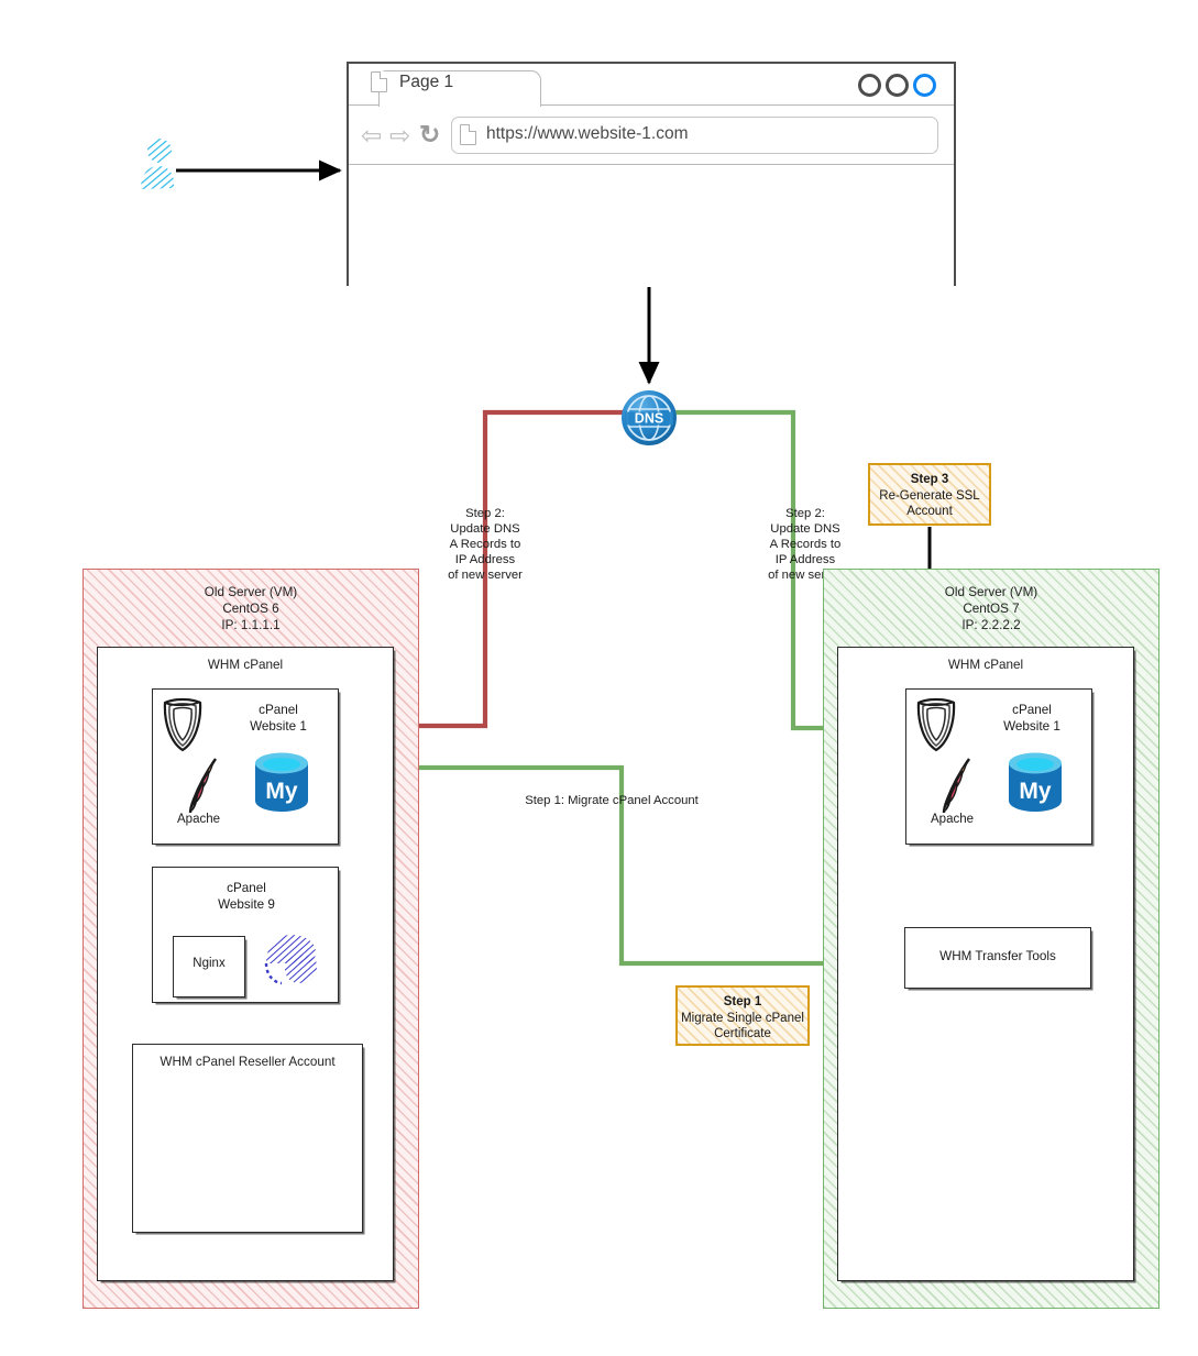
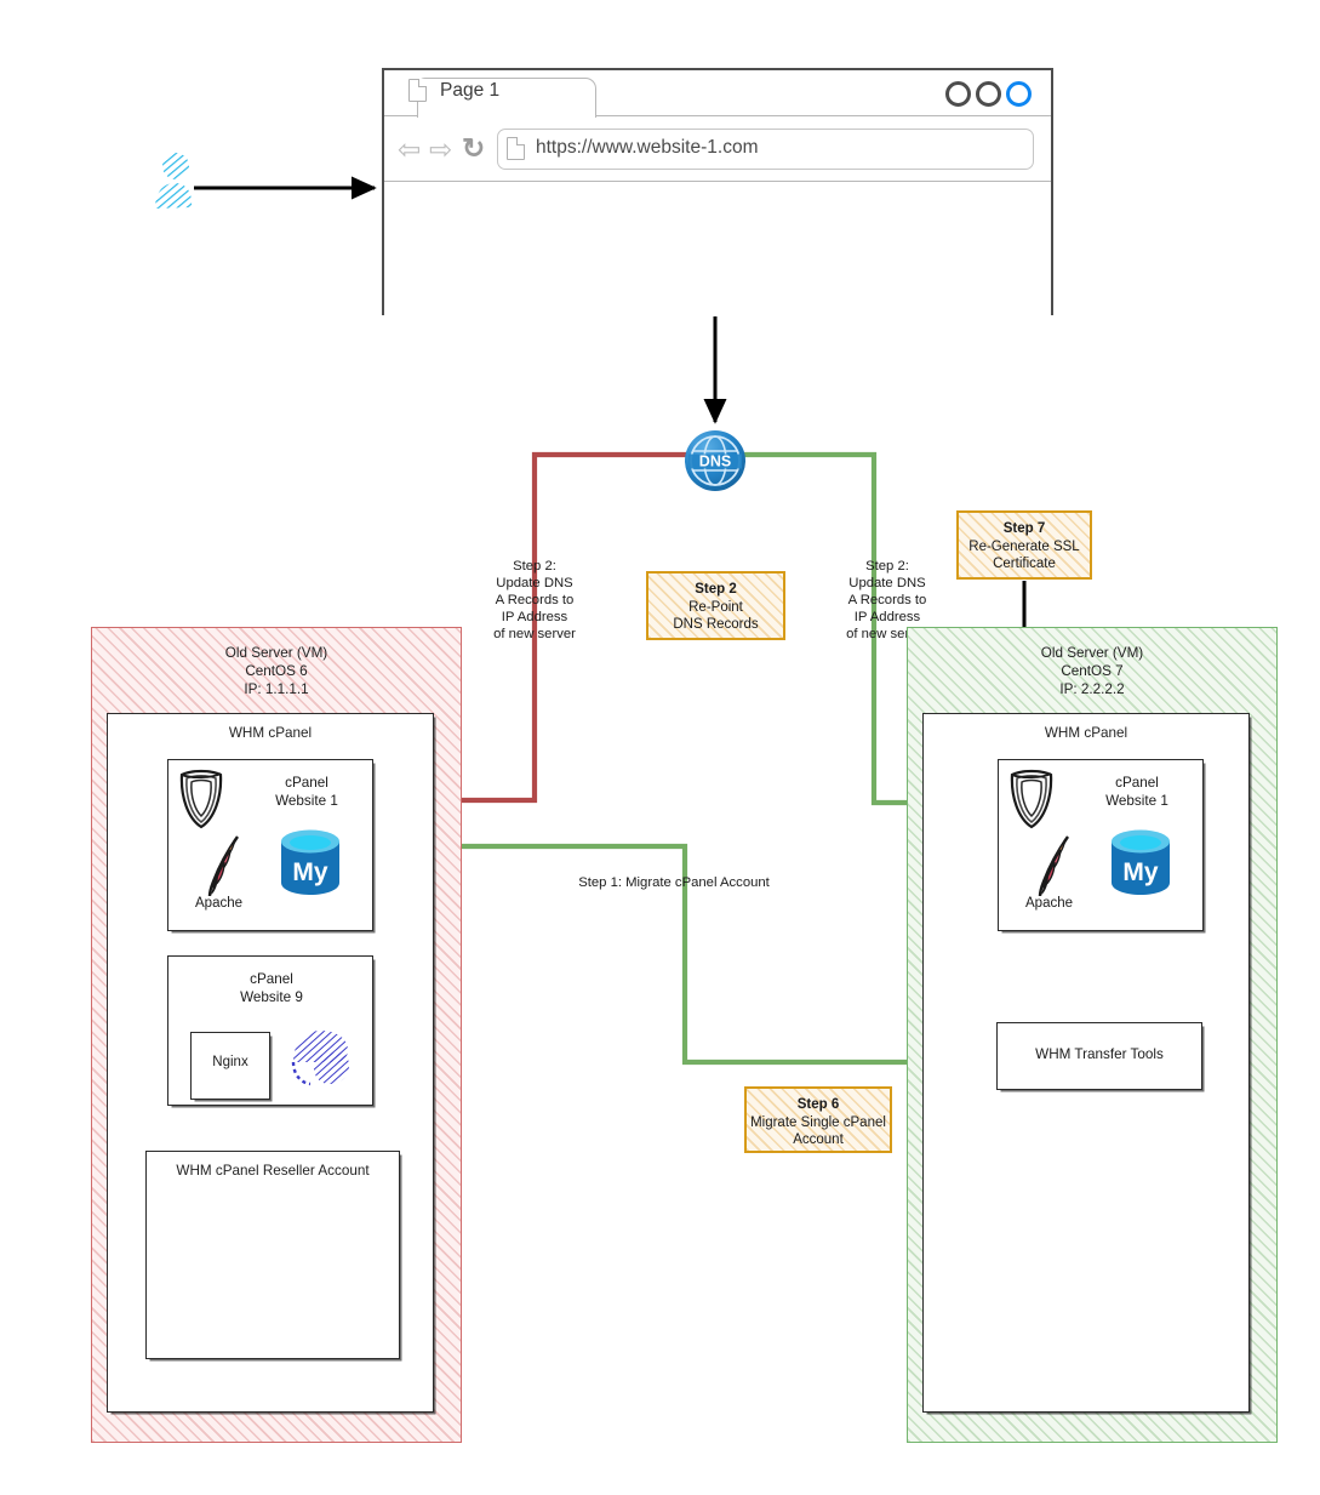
  Page 1
  ⇦
  ⇨
  ↻
  https://www.website-1.com
  DNS
+ Step 2
+ Re-Point
+ DNS Records
- Step 3
+ Step 7
  Re-Generate SSL
- Account
+ Certificate
- Step 1
+ Step 6
  Migrate Single cPanel
- Certificate
+ Account
  Step 2:
  Update DNS
  A Records to
  IP Address
  of new server
  Step 2:
  Update DNS
  A Records to
  IP Address
  Step 1: Migrate cPanel Account
  Old Server (VM)
  CentOS 6
  IP: 1.1.1.1
  WHM cPanel
  cPanel
  Website 1
  Apache
  My
  cPanel
  Website 9
  Nginx
  WHM cPanel Reseller Account
  Old Server (VM)
  CentOS 7
  IP: 2.2.2.2
  WHM cPanel
  cPanel
  Website 1
  Apache
  My
  WHM Transfer Tools
